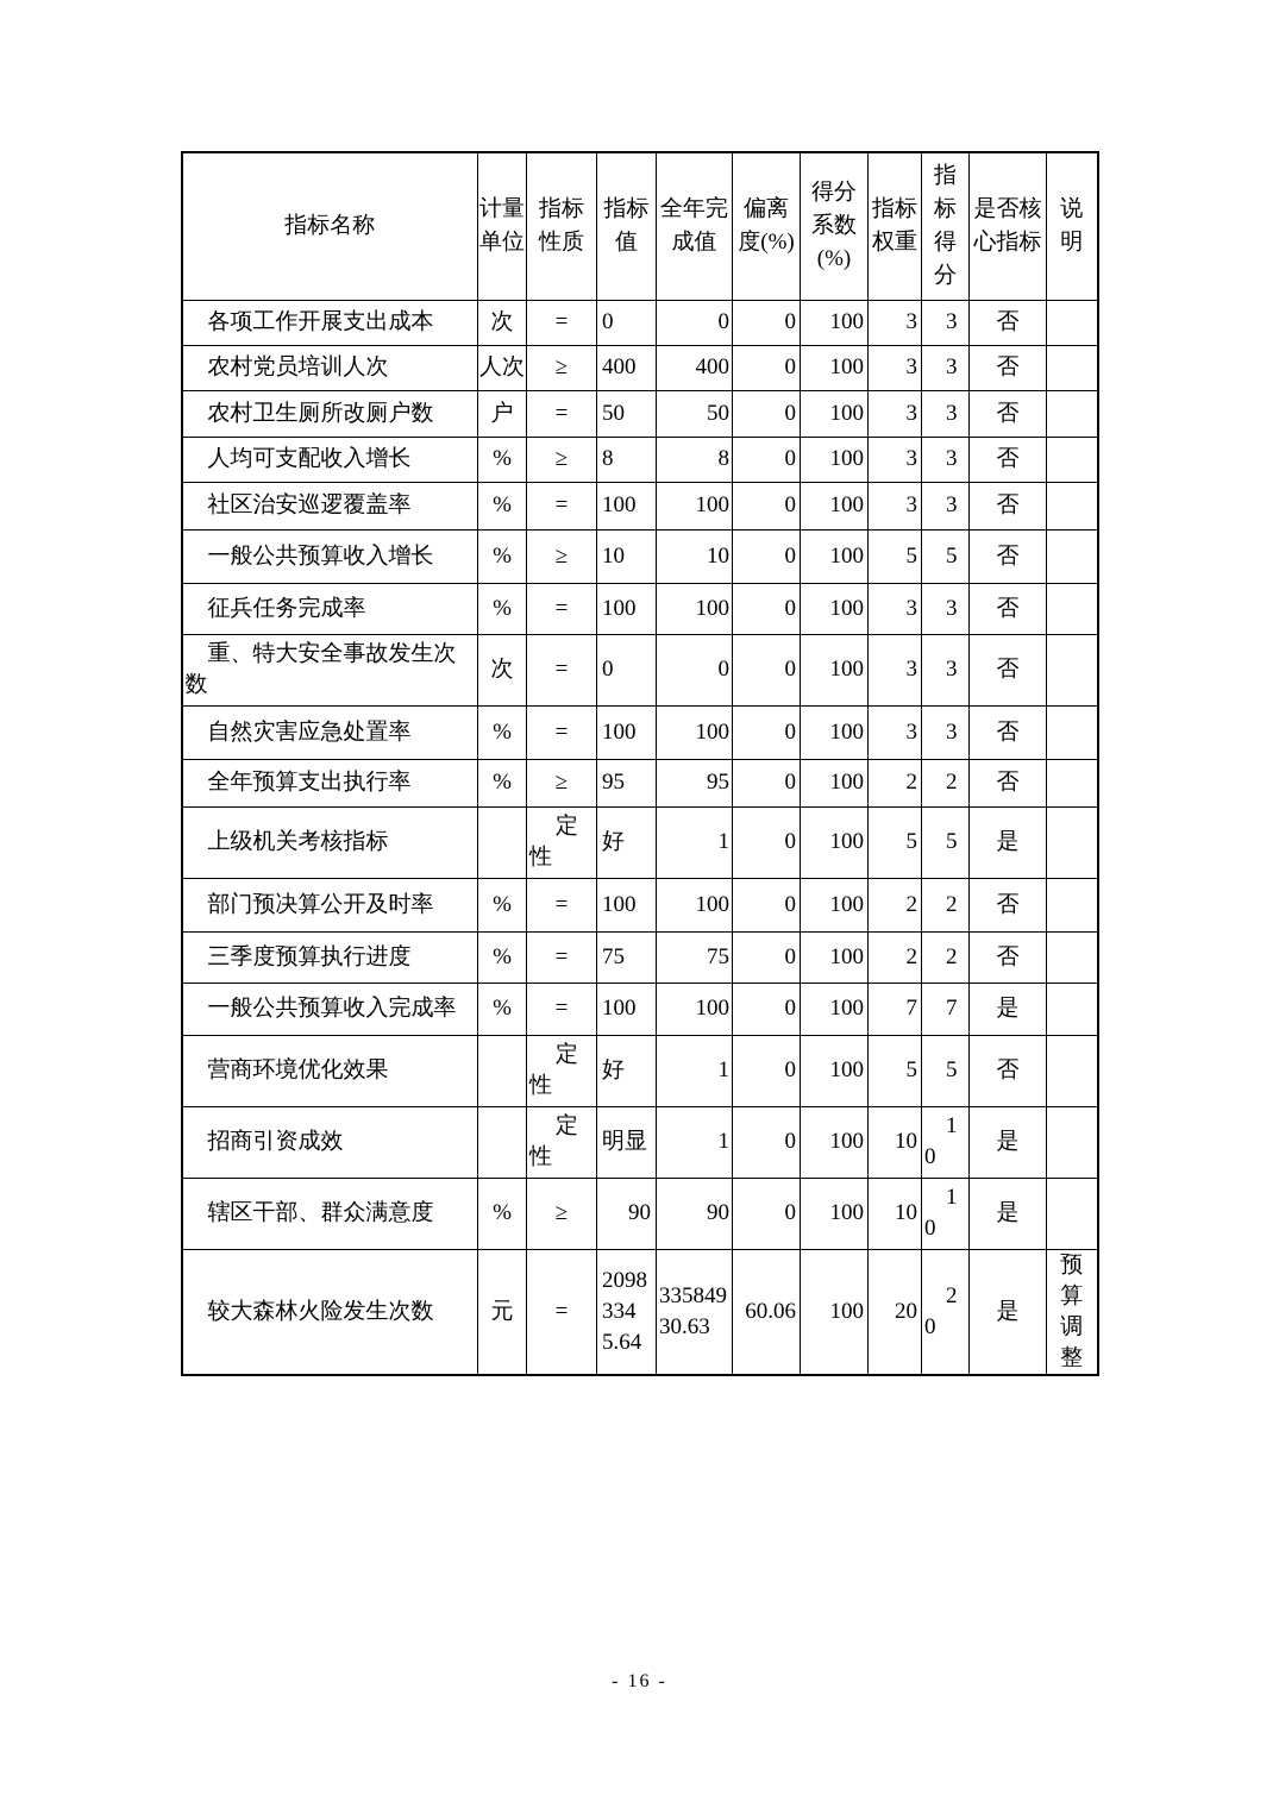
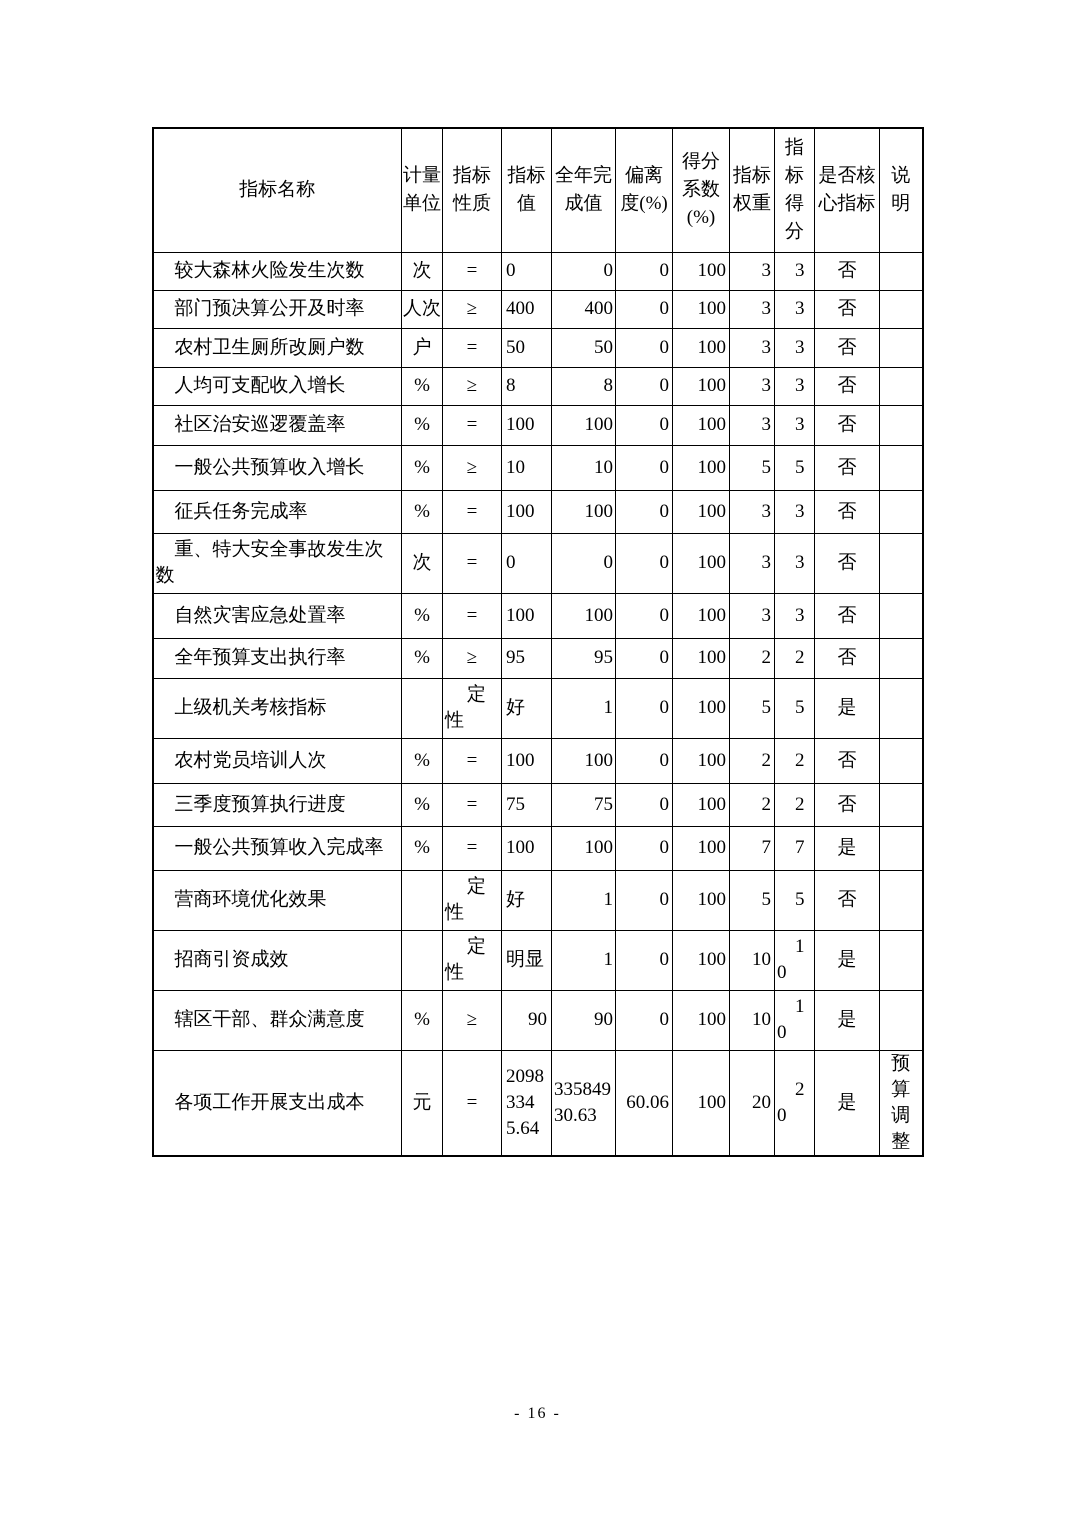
  指标名称	计量单位	指标性质	指标值	全年完成值	偏离度(%)	得分系数(%)	指标权重	指标得分	是否核心指标	说明
- 各项工作开展支出成本	次	=	0	0	0	100	3	3	否
+ 较大森林火险发生次数	次	=	0	0	0	100	3	3	否
- 农村党员培训人次	人次	≥	400	400	0	100	3	3	否
+ 部门预决算公开及时率	人次	≥	400	400	0	100	3	3	否
  农村卫生厕所改厕户数	户	=	50	50	0	100	3	3	否
  人均可支配收入增长	%	≥	8	8	0	100	3	3	否
  社区治安巡逻覆盖率	%	=	100	100	0	100	3	3	否
  一般公共预算收入增长	%	≥	10	10	0	100	5	5	否
  征兵任务完成率	%	=	100	100	0	100	3	3	否
  重、特大安全事故发生次数	次	=	0	0	0	100	3	3	否
  自然灾害应急处置率	%	=	100	100	0	100	3	3	否
  全年预算支出执行率	%	≥	95	95	0	100	2	2	否
  上级机关考核指标		定性	好	1	0	100	5	5	是
- 部门预决算公开及时率	%	=	100	100	0	100	2	2	否
+ 农村党员培训人次	%	=	100	100	0	100	2	2	否
  三季度预算执行进度	%	=	75	75	0	100	2	2	否
  一般公共预算收入完成率	%	=	100	100	0	100	7	7	是
  营商环境优化效果		定性	好	1	0	100	5	5	否
  招商引资成效		定性	明显	1	0	100	10	10	是
  辖区干部、群众满意度	%	≥	90	90	0	100	10	10	是
- 较大森林火险发生次数	元	=	20983345.64	33584930.63	60.06	100	20	20	是	预算调整
+ 各项工作开展支出成本	元	=	20983345.64	33584930.63	60.06	100	20	20	是	预算调整
  - 16 -
